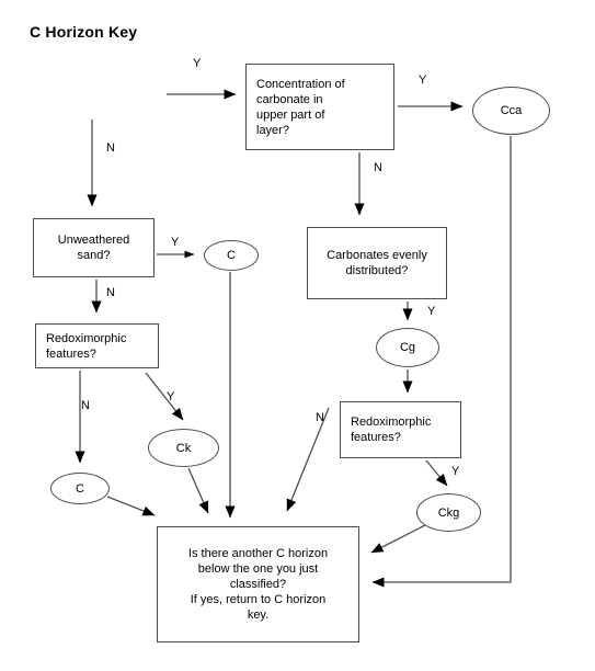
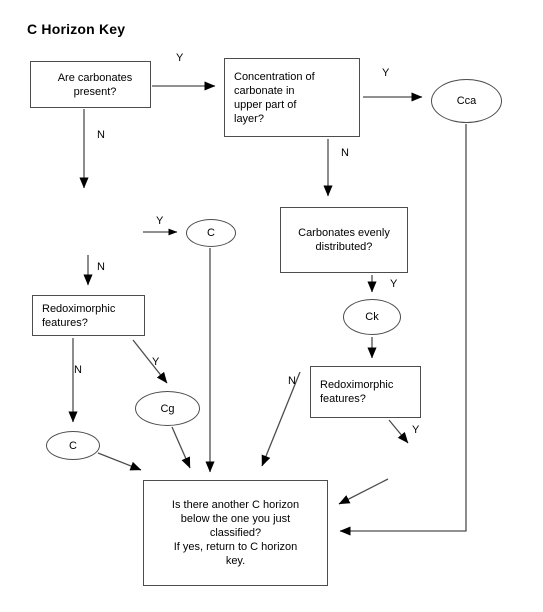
  C Horizon Key
+ Are carbonates
+ present?
  Concentration of
  carbonate in
  upper part of
  layer?
  Cca
- Unweathered
- sand?
  C
  Carbonates evenly
  distributed?
  Redoximorphic
  features?
- Cg
+ Ck
  Redoximorphic
  features?
- Ck
+ Cg
  C
- Ckg
  Is there another C horizon
  below the one you just
  classified?
  If yes, return to C horizon
  key.
  Y
  N
  Y
  N
  Y
  N
  Y
  N
  Y
  N
  Y
